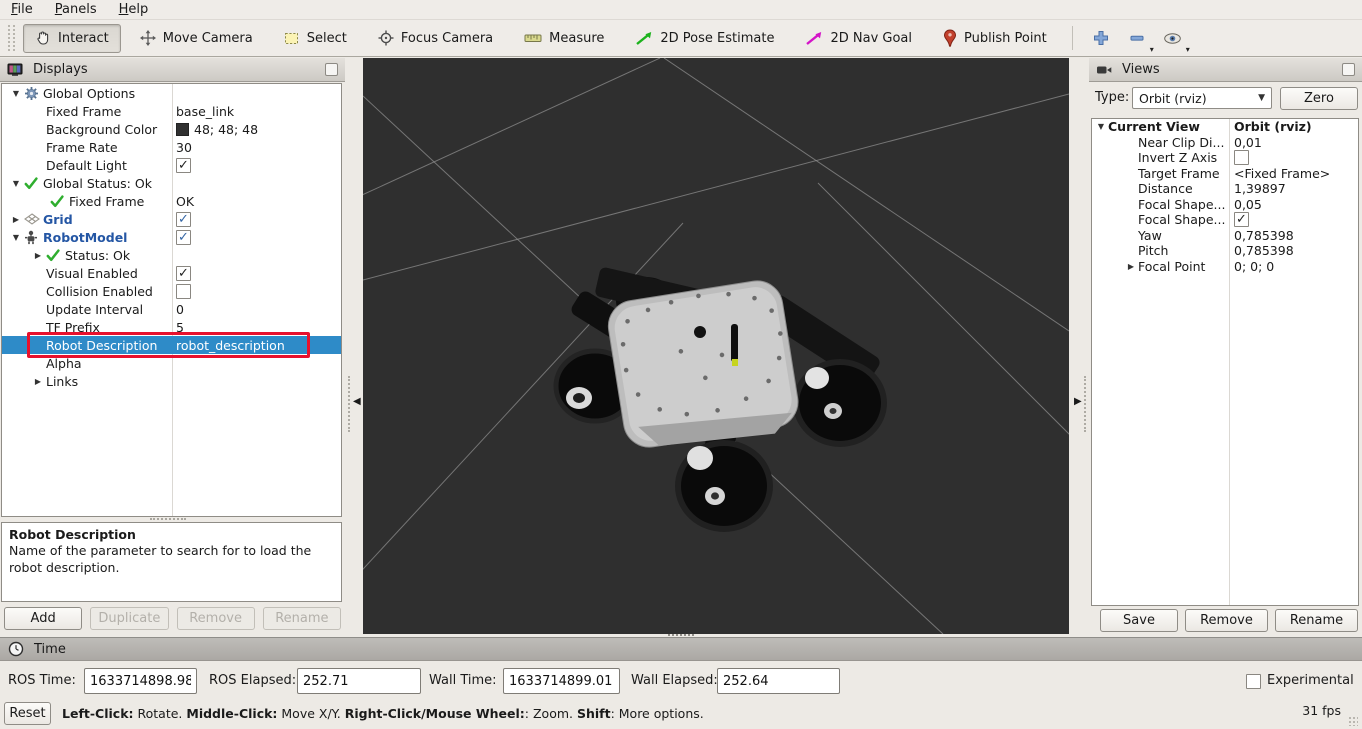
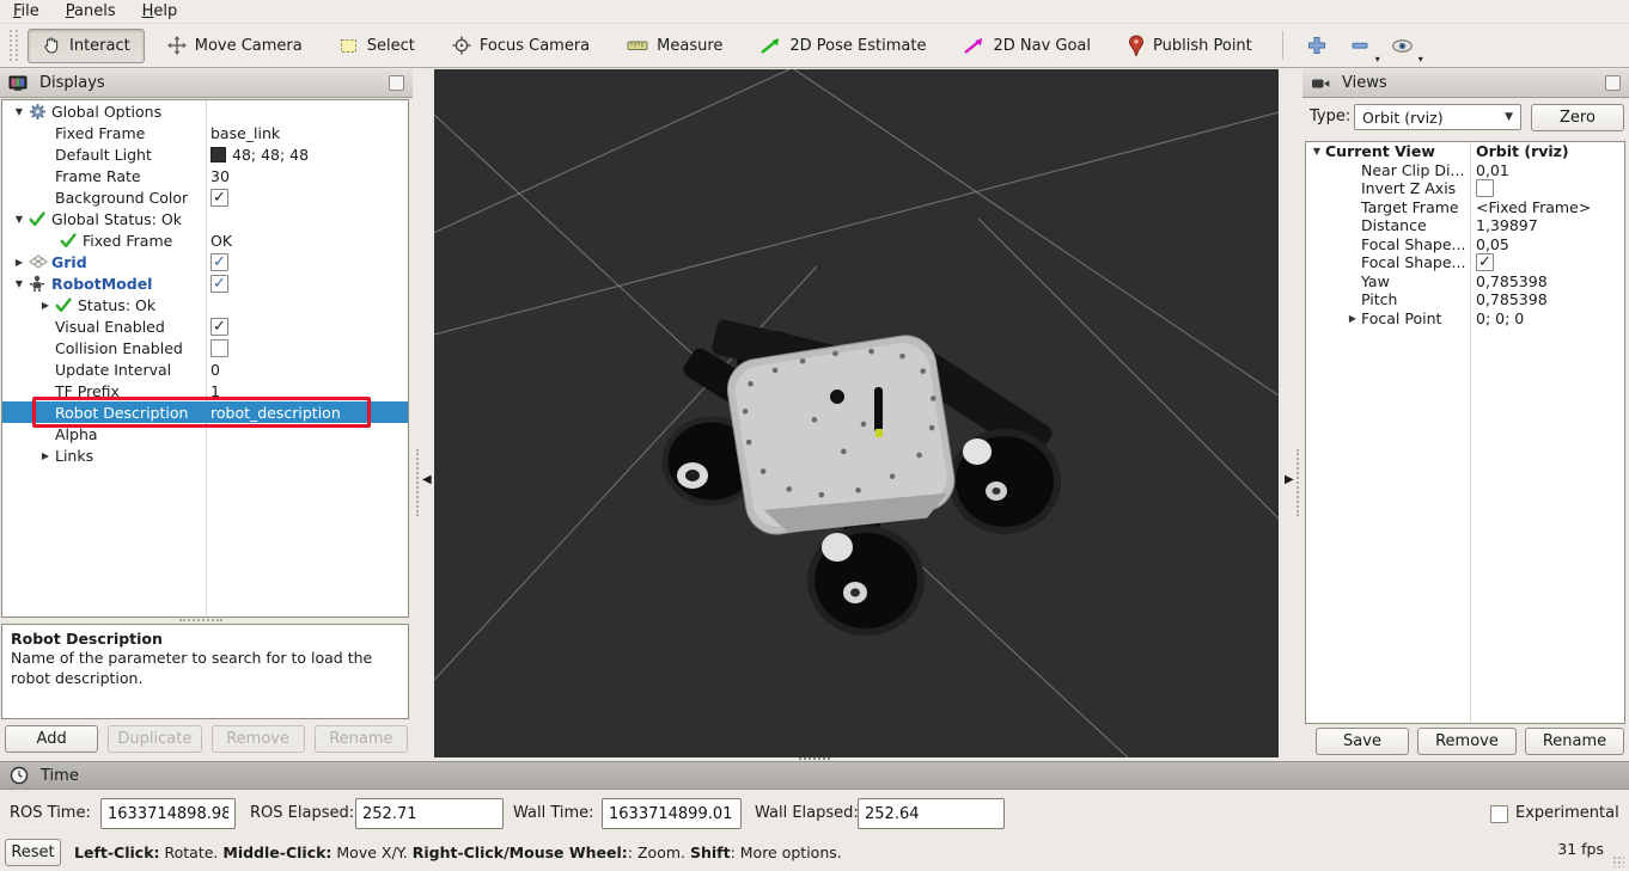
  File
  Panels
  Help
  Interact
  Move Camera
  Select
  Focus Camera
  Measure
  2D Pose Estimate
  2D Nav Goal
  Publish Point
  ▾
  ▾
  Displays
  ▼
  Global Options
  Fixed Frame
  base_link
- Background Color
+ Default Light
  48; 48; 48
  Frame Rate
  30
- Default Light
+ Background Color
  ✓
  ▼
  Global Status: Ok
  Fixed Frame
  OK
  ▶
  Grid
  ✓
  ▼
  RobotModel
  ✓
  ▶
  Status: Ok
  Visual Enabled
  ✓
  Collision Enabled
  Update Interval
  0
  TF Prefix
- 5
+ 1
  Robot Description
  robot_description
  Alpha
  ▶
  Links
  Robot Description
  Name of the parameter to search for to load the robot description.
  Add
  Duplicate
  Remove
  Rename
  ◀
  ▶
  Views
  Type:
  Orbit (rviz)
  ▼
  Zero
  ▼
  Current View
  Orbit (rviz)
  Near Clip Di...
  0,01
  Invert Z Axis
  Target Frame
  <Fixed Frame>
  Distance
  1,39897
  Focal Shape...
  0,05
  Focal Shape...
  ✓
  Yaw
  0,785398
  Pitch
  0,785398
  ▶
  Focal Point
  0; 0; 0
  Save
  Remove
  Rename
  Time
  ROS Time:
  1633714898.98
  ROS Elapsed:
  252.71
  Wall Time:
  1633714899.01
  Wall Elapsed:
  252.64
  Experimental
  Reset
  Left-Click: Rotate. Middle-Click: Move X/Y. Right-Click/Mouse Wheel:: Zoom. Shift: More options.
  31 fps
